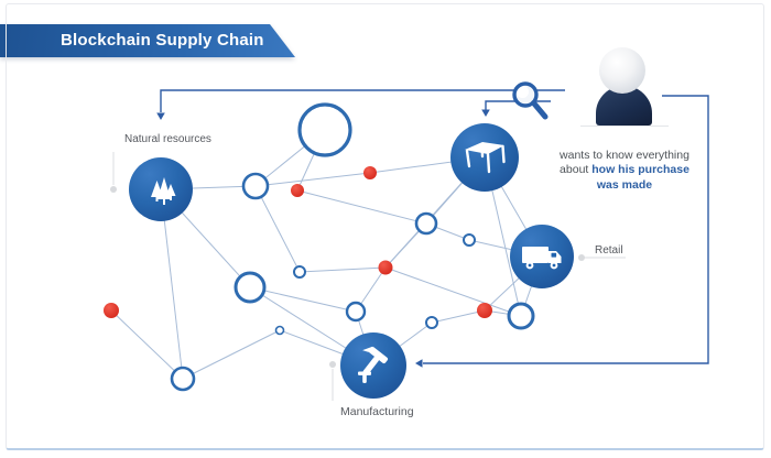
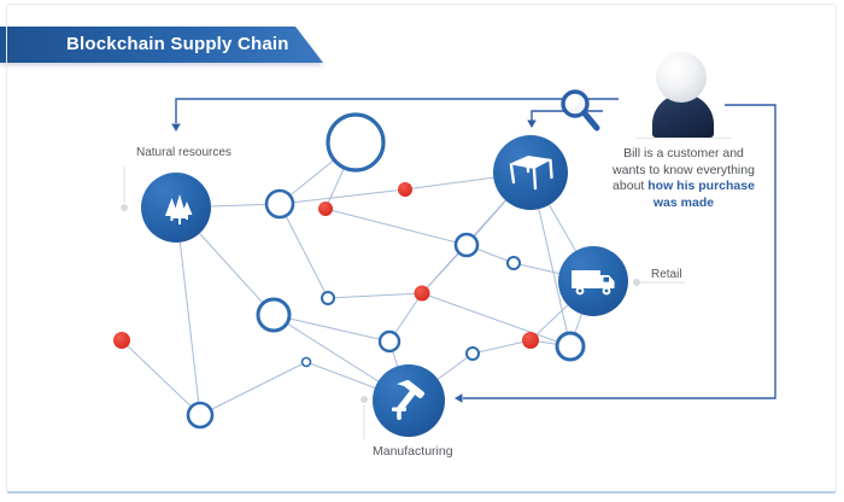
  Natural resources
  Retail
  Manufacturing
+ Bill is a customer and
  wants to know everything
  about how his purchase
  was made
  Blockchain Supply Chain
